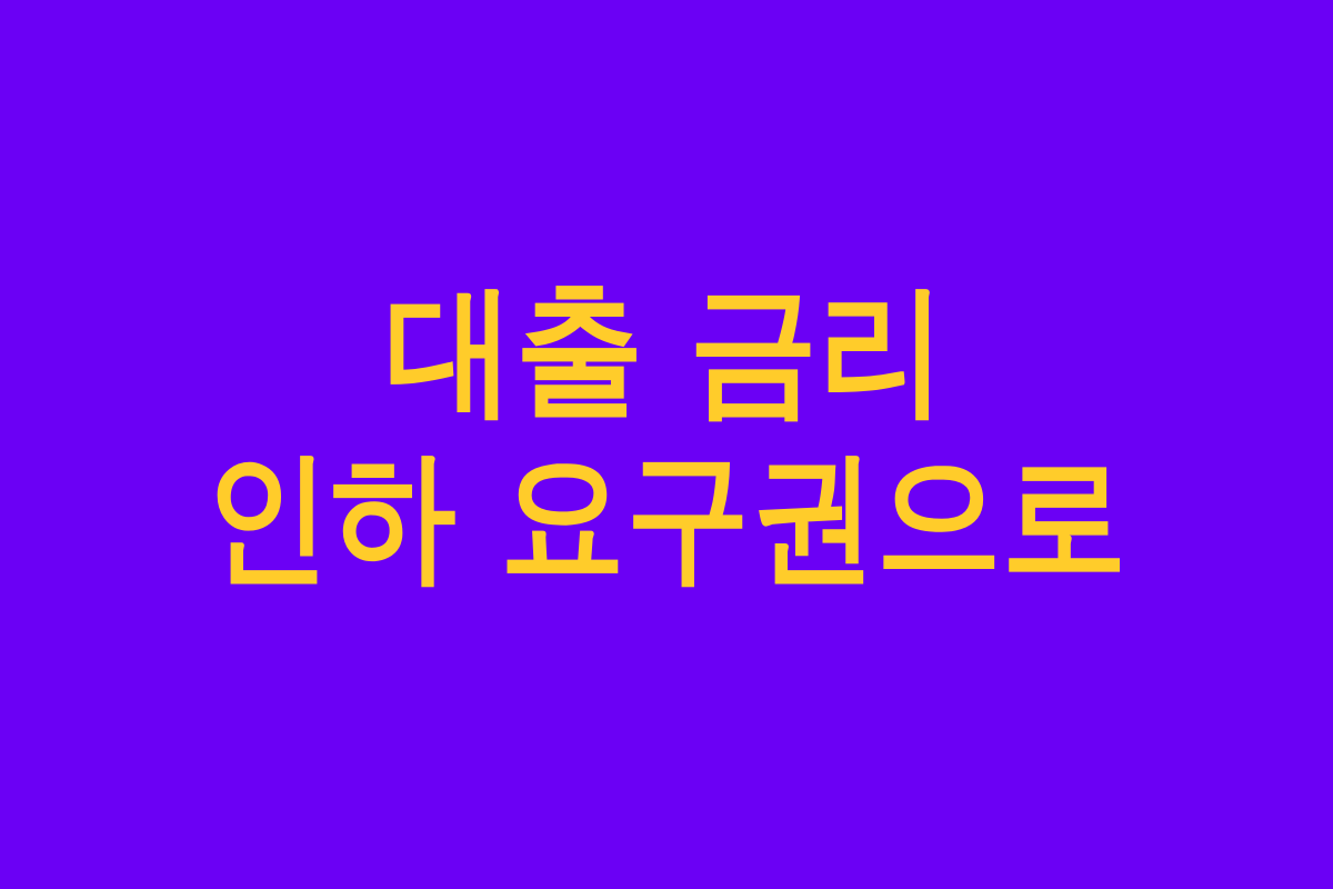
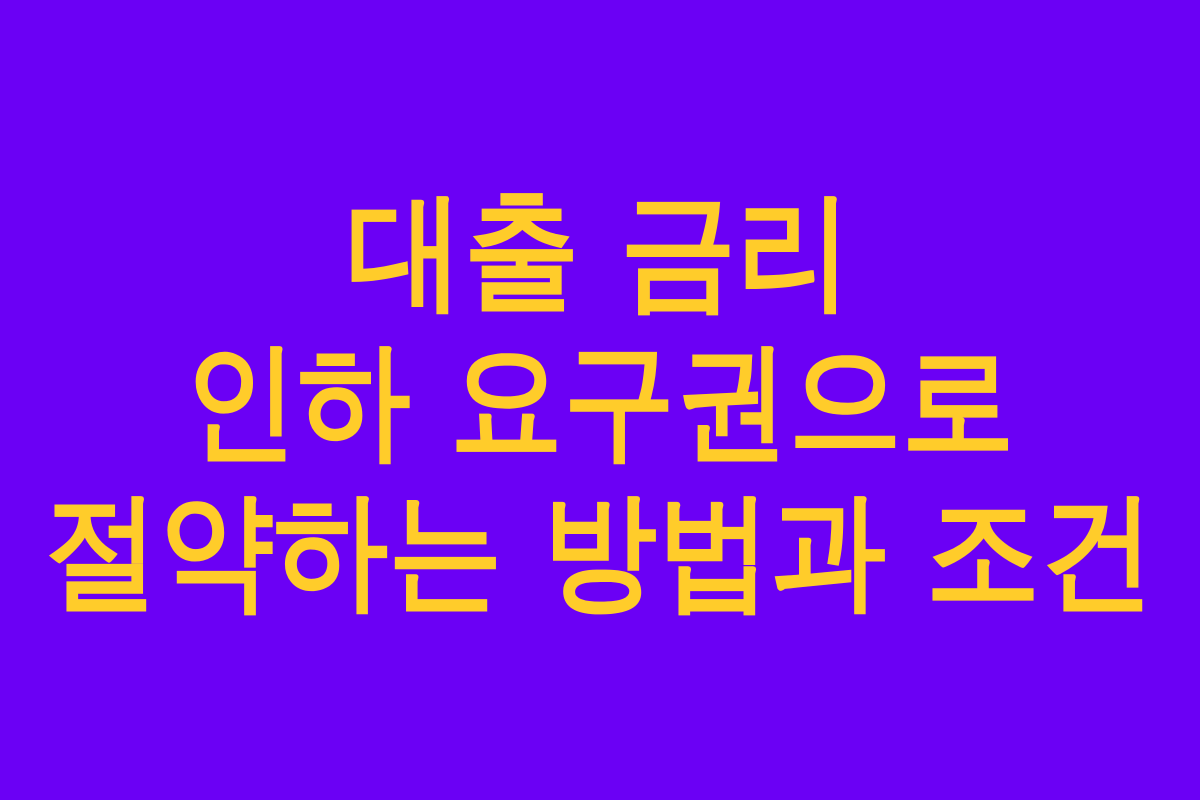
  대출 금리
  인하 요구권으로
+ 절약하는 방법과 조건
